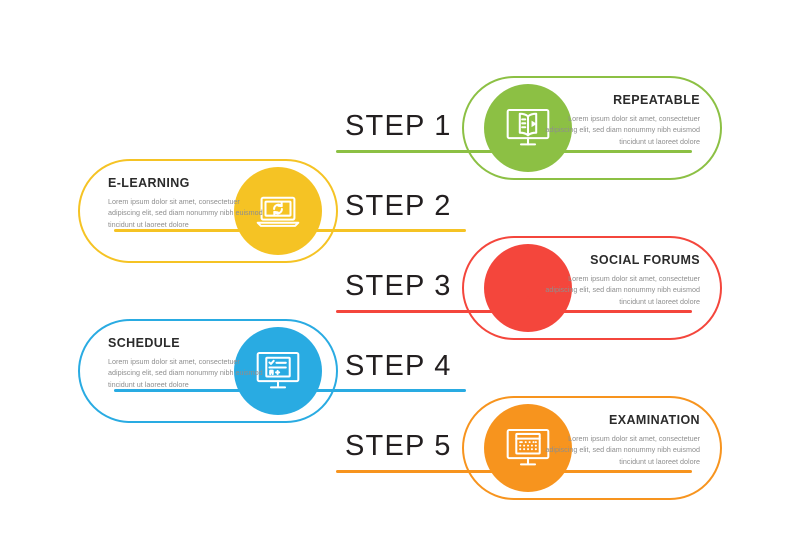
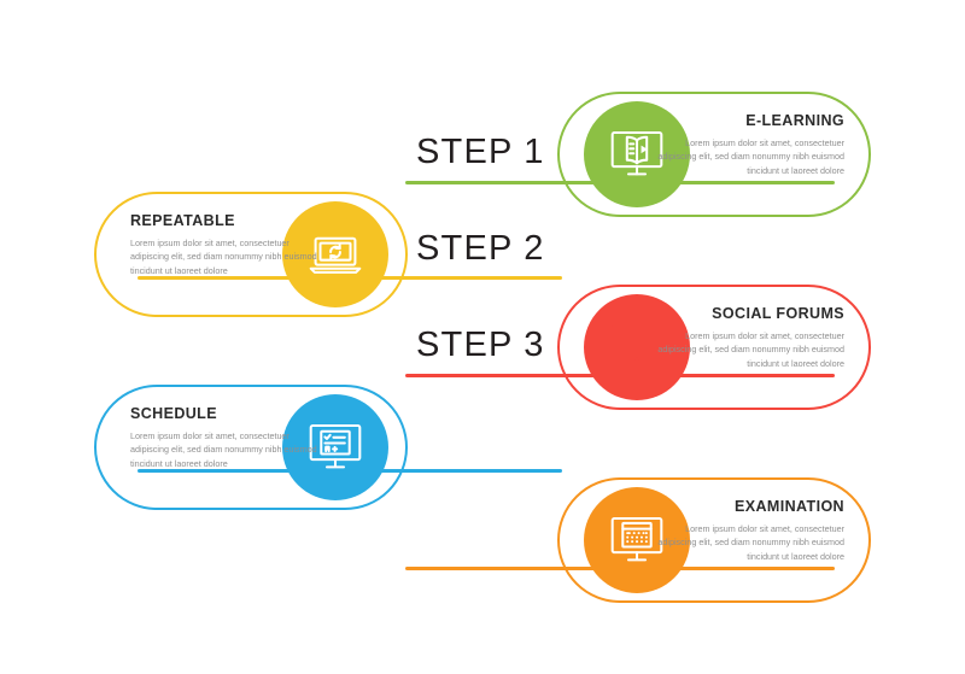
- REPEATABLE
+ E-LEARNING
  Lorem ipsum dolor sit amet, consectetuer adipiscing elit, sed diam nonummy nibh euismod tincidunt ut laoreet dolore
  STEP 1
- E-LEARNING
+ REPEATABLE
  Lorem ipsum dolor sit amet, consectetuer adipiscing elit, sed diam nonummy nibh euismod tincidunt ut laoreet dolore
  STEP 2
  SOCIAL FORUMS
  Lorem ipsum dolor sit amet, consectetuer adipiscing elit, sed diam nonummy nibh euismod tincidunt ut laoreet dolore
  STEP 3
  SCHEDULE
  Lorem ipsum dolor sit amet, consectetuer adipiscing elit, sed diam nonummy nibh euismod tincidunt ut laoreet dolore
- STEP 4
  EXAMINATION
  Lorem ipsum dolor sit amet, consectetuer adipiscing elit, sed diam nonummy nibh euismod tincidunt ut laoreet dolore
- STEP 5
